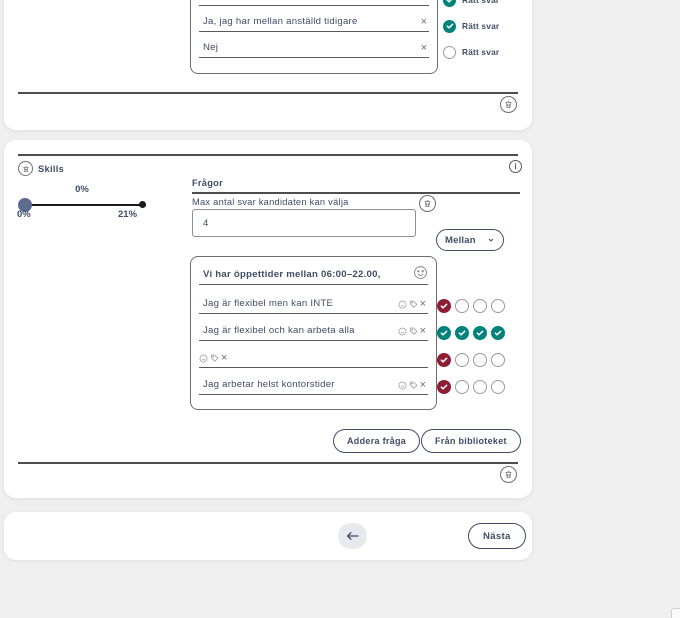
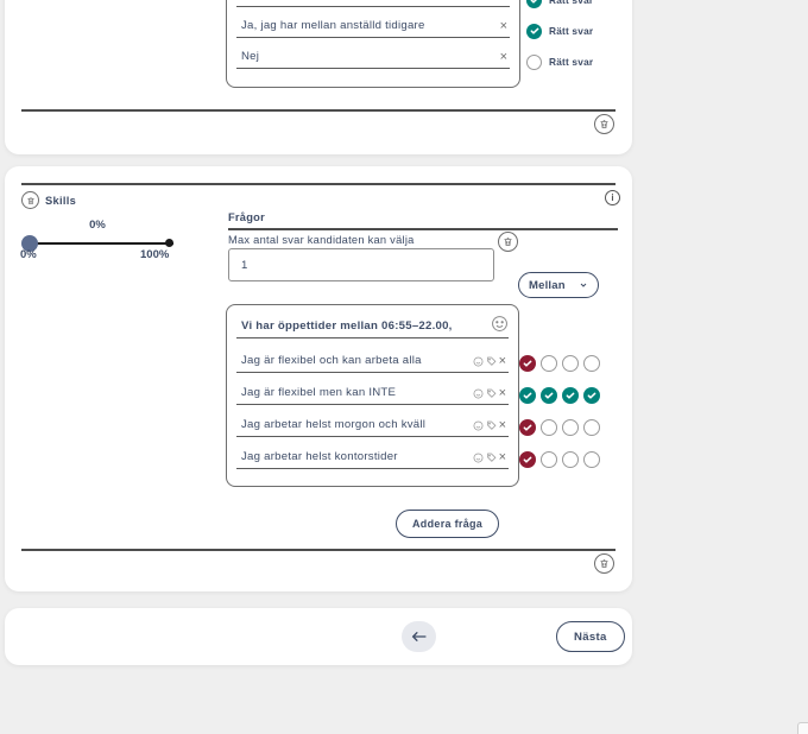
  Ja, jag har mellan anställd tidigare
  ×
  Nej
  ×
  Rätt svar
  Rätt svar
  Rätt svar
  Skills
  0%
  0%
- 21%
+ 100%
  Frågor
  i
  Max antal svar kandidaten kan välja
- 4
+ 1
  Mellan
- Vi har öppettider mellan 06:00–22.00,
+ Vi har öppettider mellan 06:55–22.00,
- Jag är flexibel men kan INTE
+ Jag är flexibel och kan arbeta alla
  ×
- Jag är flexibel och kan arbeta alla
+ Jag är flexibel men kan INTE
  ×
+ Jag arbetar helst morgon och kväll
  ×
  Jag arbetar helst kontorstider
  ×
  Addera fråga
- Från biblioteket
  Nästa
